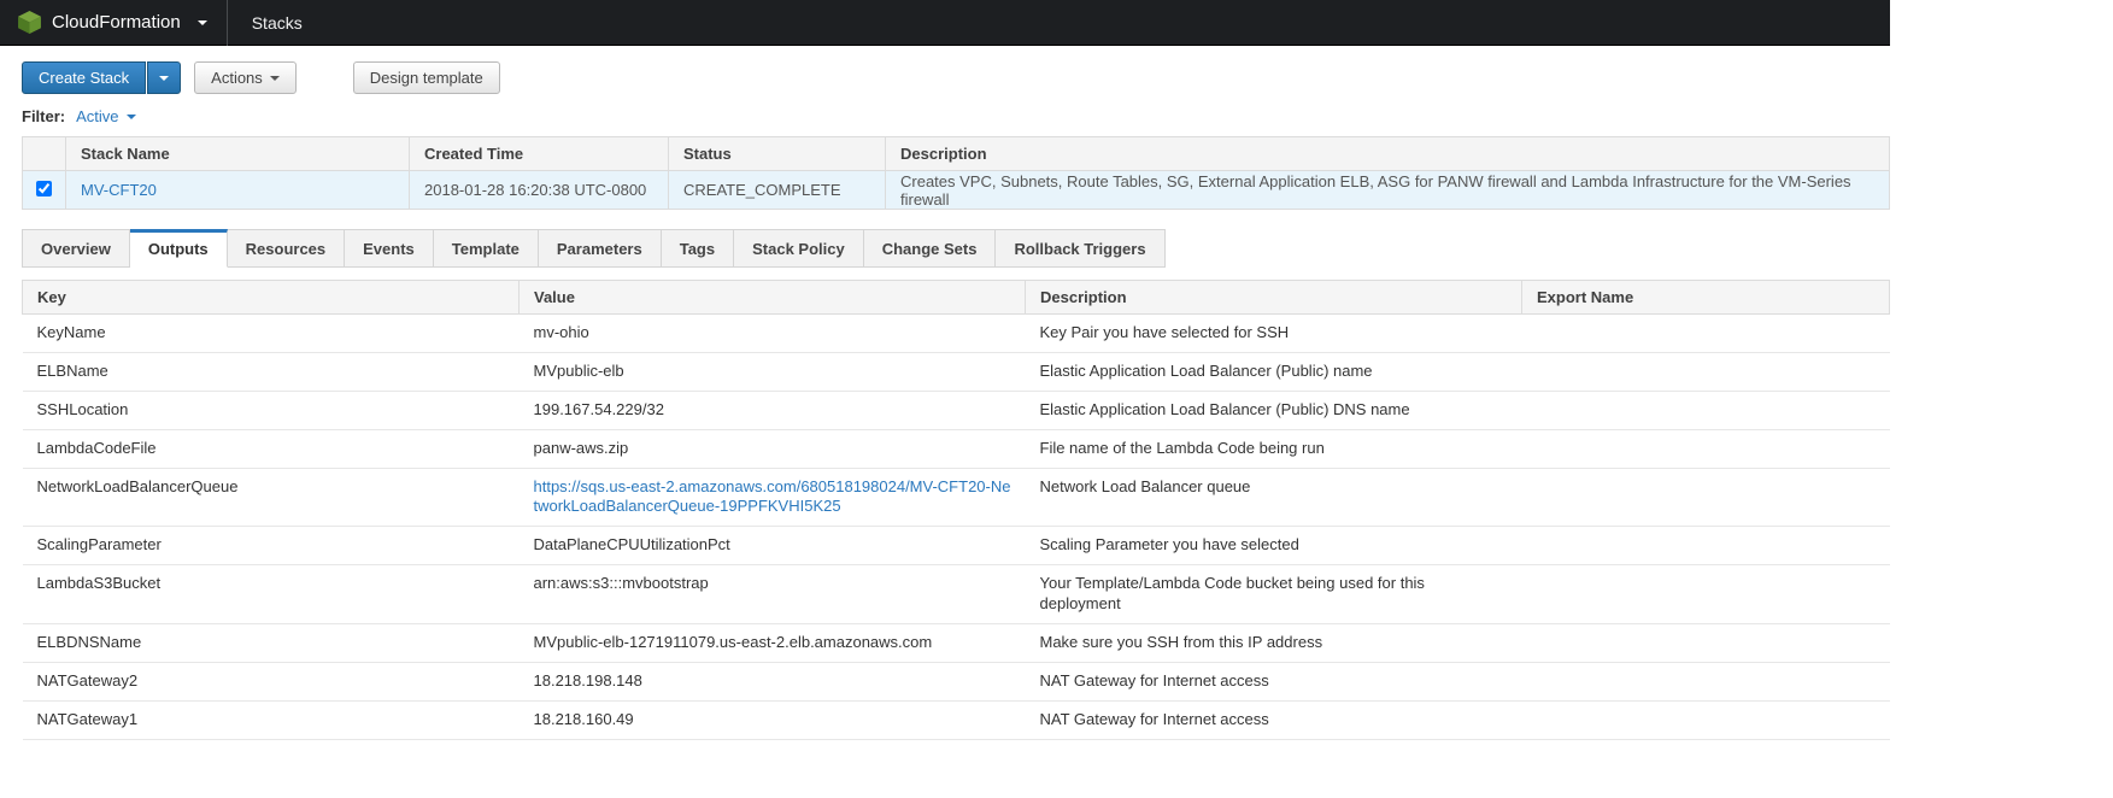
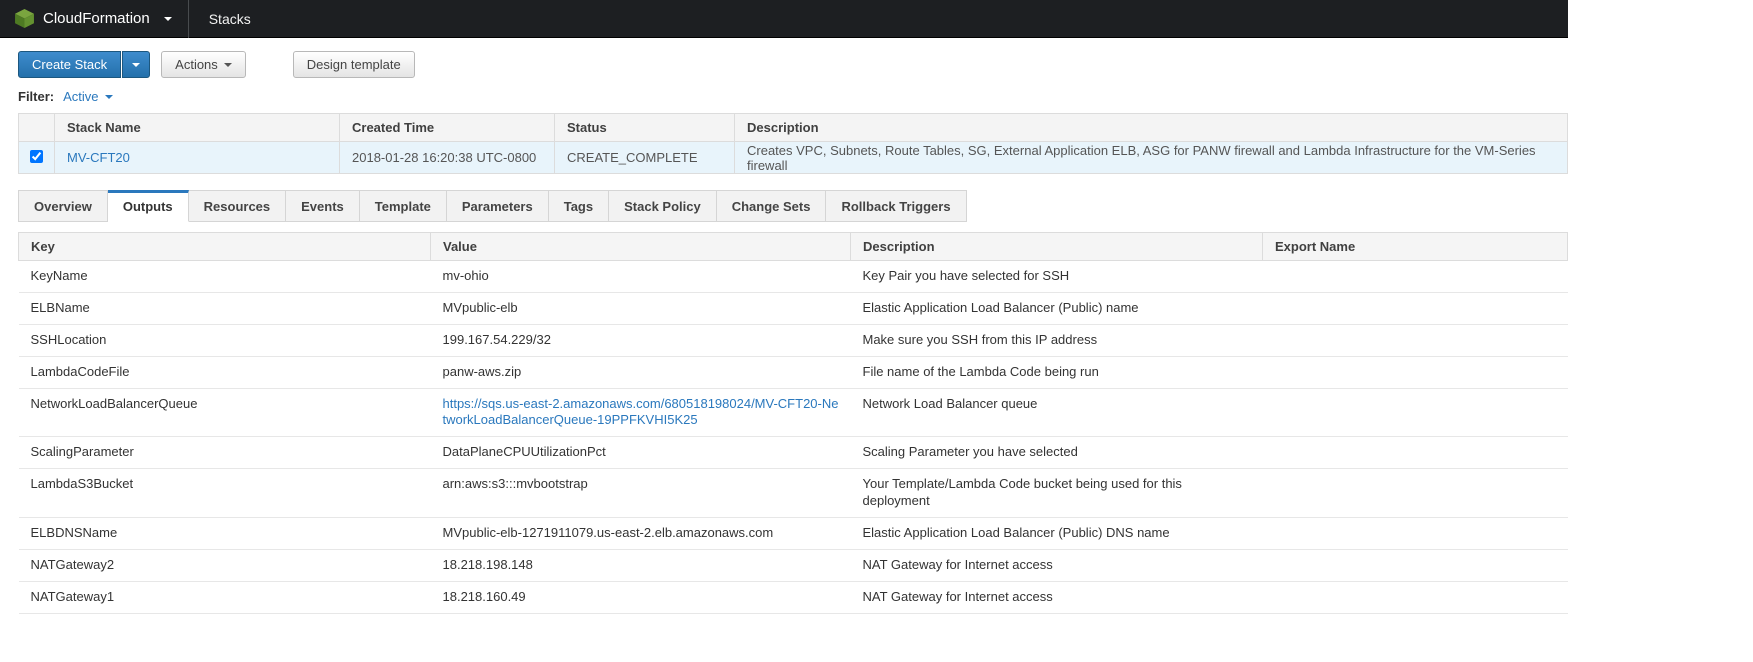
  CloudFormation
  Stacks
  Create Stack
  Actions
  Design template
  Filter:
  Active
  	Stack Name	Created Time	Status	Description
  	MV-CFT20	2018-01-28 16:20:38 UTC-0800	CREATE_COMPLETE	Creates VPC, Subnets, Route Tables, SG, External Application ELB, ASG for PANW firewall and Lambda Infrastructure for the VM-Series firewall
  Overview
  Outputs
  Resources
  Events
  Template
  Parameters
  Tags
  Stack Policy
  Change Sets
  Rollback Triggers
  Key	Value	Description	Export Name
  KeyName	mv-ohio	Key Pair you have selected for SSH
  ELBName	MVpublic-elb	Elastic Application Load Balancer (Public) name
- SSHLocation	199.167.54.229/32	Elastic Application Load Balancer (Public) DNS name
+ SSHLocation	199.167.54.229/32	Make sure you SSH from this IP address
  LambdaCodeFile	panw-aws.zip	File name of the Lambda Code being run
  NetworkLoadBalancerQueue	https://sqs.us-east-2.amazonaws.com/680518198024/MV-CFT20-NetworkLoadBalancerQueue-19PPFKVHI5K25	Network Load Balancer queue
  ScalingParameter	DataPlaneCPUUtilizationPct	Scaling Parameter you have selected
  LambdaS3Bucket	arn:aws:s3:::mvbootstrap	Your Template/Lambda Code bucket being used for this deployment
- ELBDNSName	MVpublic-elb-1271911079.us-east-2.elb.amazonaws.com	Make sure you SSH from this IP address
+ ELBDNSName	MVpublic-elb-1271911079.us-east-2.elb.amazonaws.com	Elastic Application Load Balancer (Public) DNS name
  NATGateway2	18.218.198.148	NAT Gateway for Internet access
  NATGateway1	18.218.160.49	NAT Gateway for Internet access
